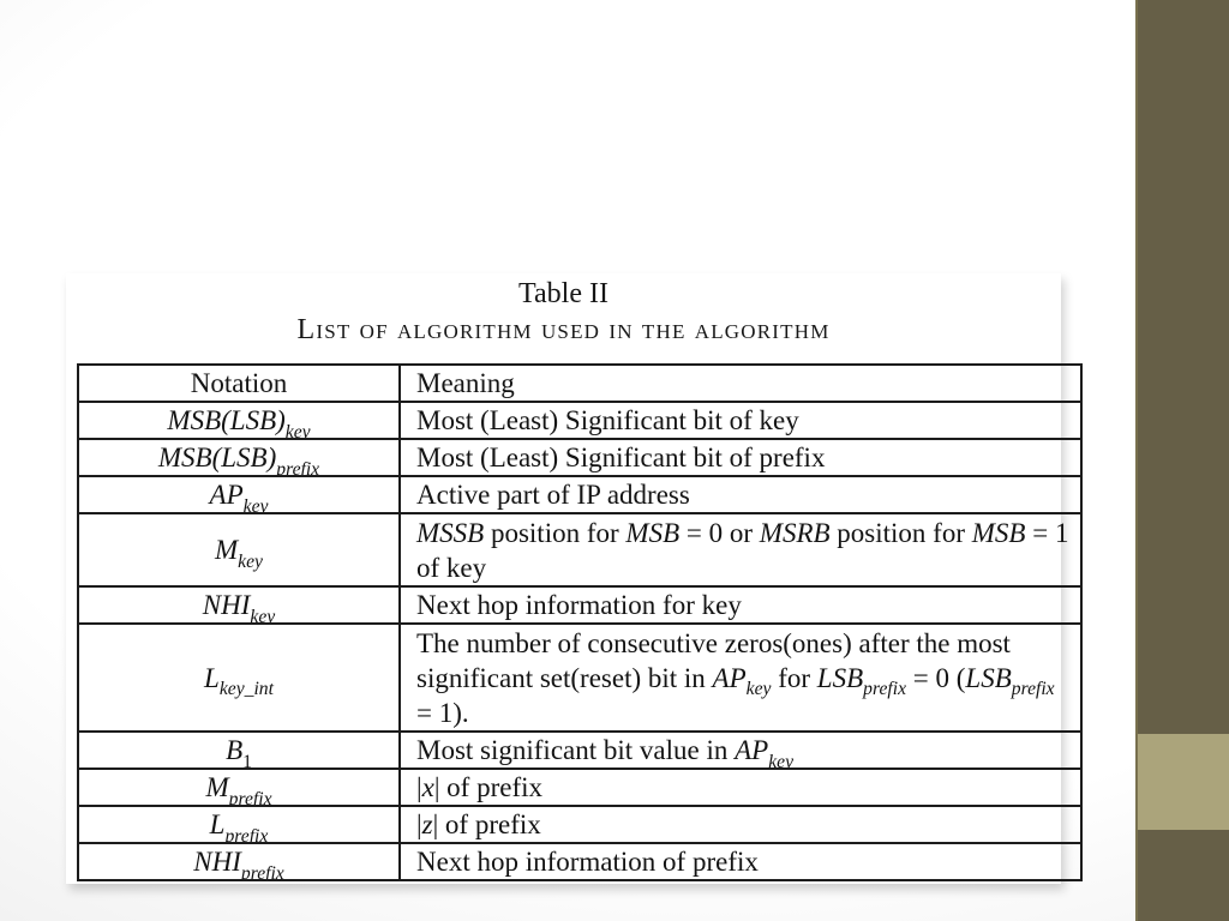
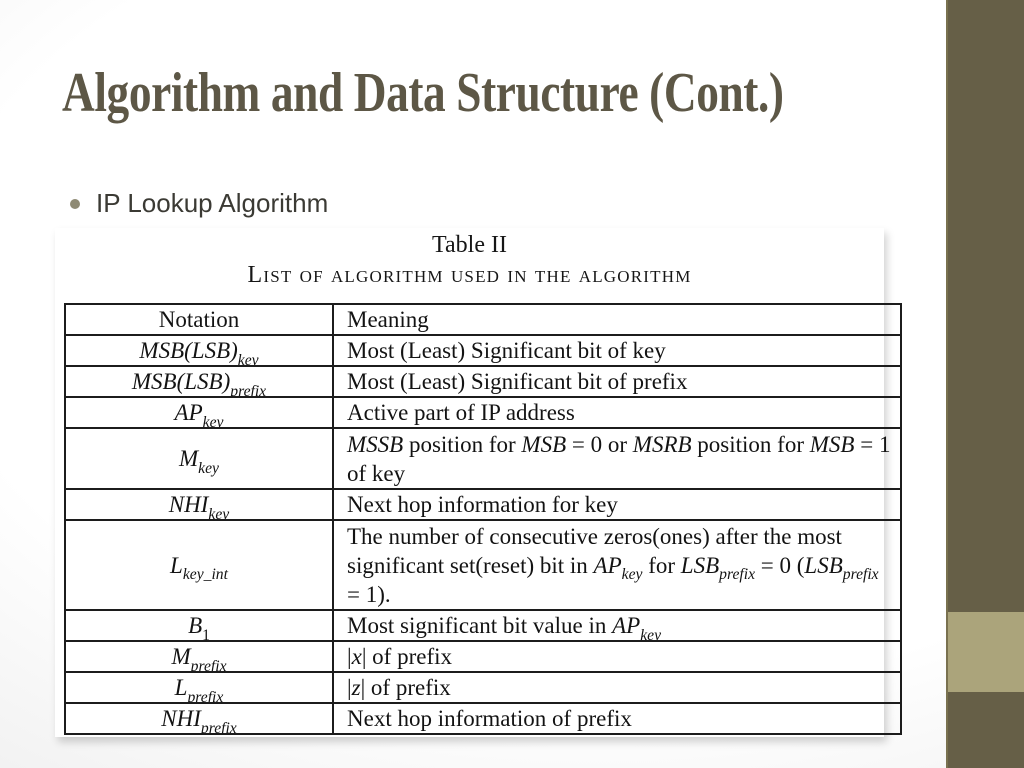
+ Algorithm and Data Structure (Cont.)
+ IP Lookup Algorithm
  Table II
  List of algorithm used in the algorithm
  Notation	Meaning
  MSB(LSB)key	Most (Least) Significant bit of key
  MSB(LSB)prefix	Most (Least) Significant bit of prefix
  APkey	Active part of IP address
  Mkey	MSSB position for MSB = 0 or MSRB position for MSB = 1 of key
  NHIkey	Next hop information for key
  Lkey_int	The number of consecutive zeros(ones) after the most significant set(reset) bit in APkey for LSBprefix = 0 (LSBprefix = 1).
  B1	Most significant bit value in APkey
  Mprefix	|x| of prefix
  Lprefix	|z| of prefix
  NHIprefix	Next hop information of prefix
